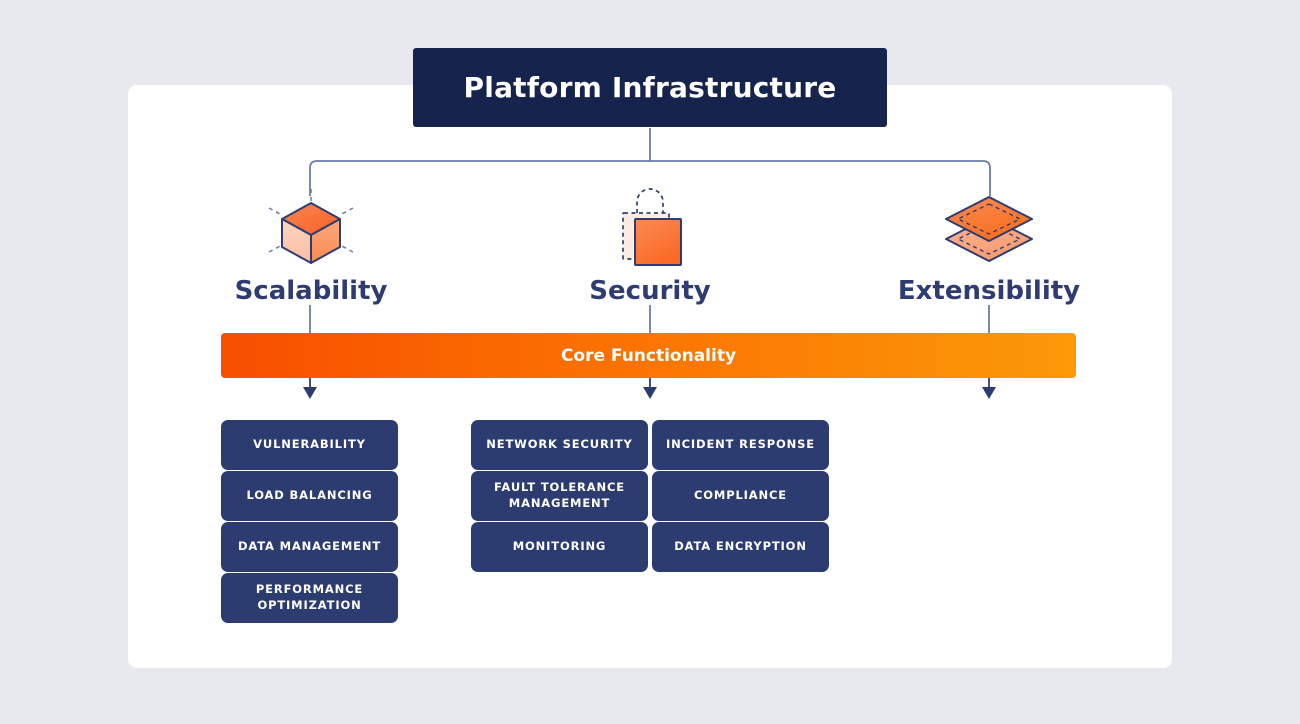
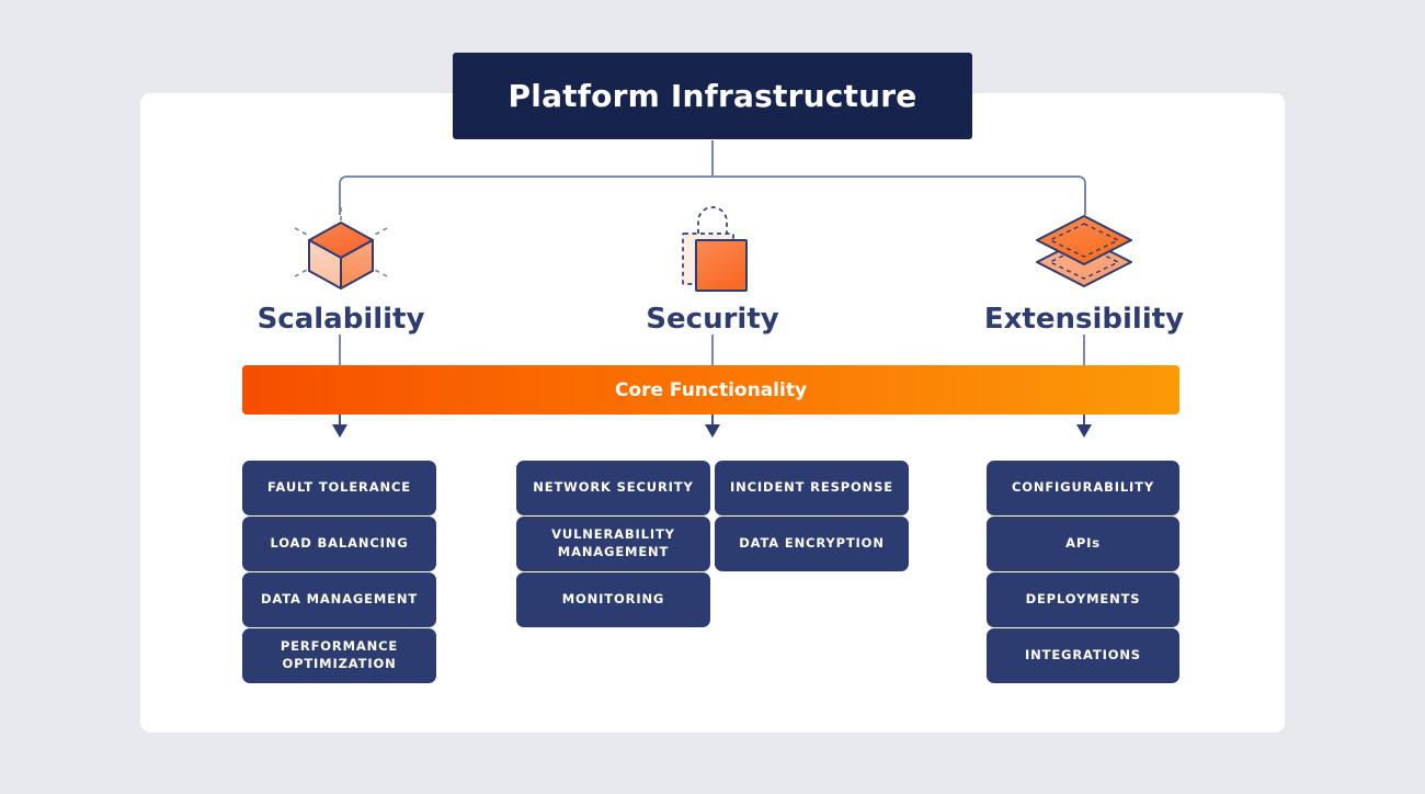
  Platform Infrastructure
  Scalability
  Security
  Extensibility
  Core Functionality
- VULNERABILITY
+ FAULT TOLERANCE
  LOAD BALANCING
  DATA MANAGEMENT
  PERFORMANCE
  OPTIMIZATION
  NETWORK SECURITY
- FAULT TOLERANCE
+ VULNERABILITY
  MANAGEMENT
  MONITORING
  INCIDENT RESPONSE
- COMPLIANCE
  DATA ENCRYPTION
+ CONFIGURABILITY
+ APIs
+ DEPLOYMENTS
+ INTEGRATIONS
